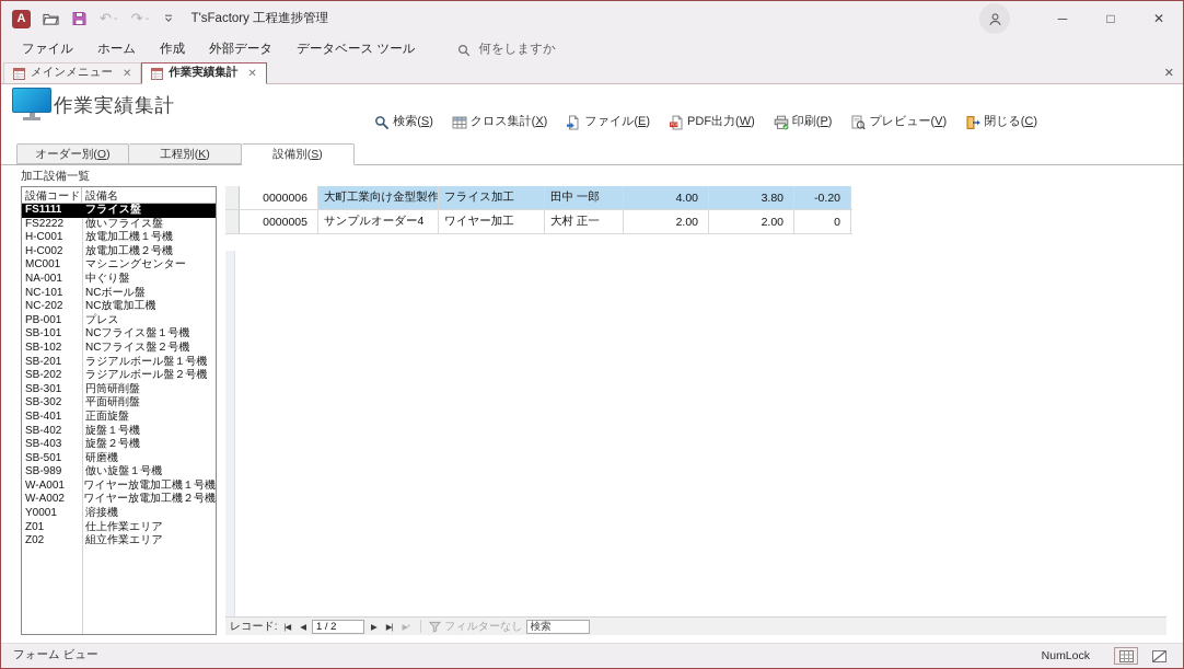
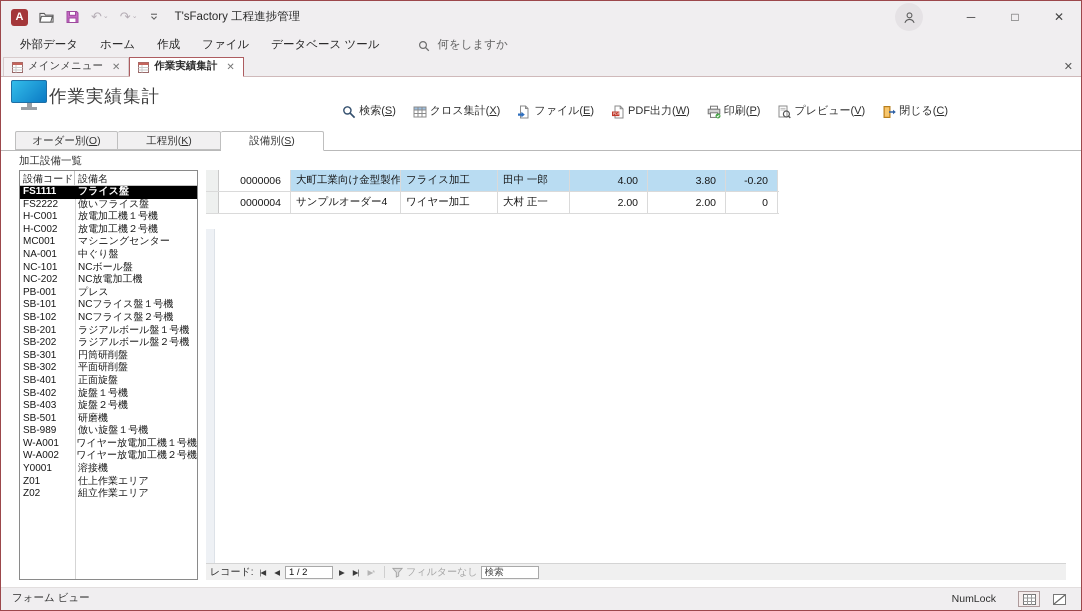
  A
  ↶
  ↷
  T'sFactory 工程進捗管理
  ─
  □
  ✕
- ファイル
+ 外部データ
  ホーム
  作成
- 外部データ
+ ファイル
  データベース ツール
  何をしますか
  メインメニュー
  ✕
  作業実績集計
  ✕
  ✕
  作業実績集計
  検索(S)
  クロス集計(X)
  ファイル(E)
  PDF出力(W)
  印刷(P)
  プレビュー(V)
  閉じる(C)
  オーダー別(O)
  工程別(K)
  設備別(S)
  加工設備一覧
  設備コード
  設備名
  FS1111
  フライス盤
  FS2222
  倣いフライス盤
  H-C001
  放電加工機１号機
  H-C002
  放電加工機２号機
  MC001
  マシニングセンター
  NA-001
  中ぐり盤
  NC-101
  NCボール盤
  NC-202
  NC放電加工機
  PB-001
  プレス
  SB-101
  NCフライス盤１号機
  SB-102
  NCフライス盤２号機
  SB-201
  ラジアルボール盤１号機
  SB-202
  ラジアルボール盤２号機
  SB-301
  円筒研削盤
  SB-302
  平面研削盤
  SB-401
  正面旋盤
  SB-402
  旋盤１号機
  SB-403
  旋盤２号機
  SB-501
  研磨機
  SB-989
  倣い旋盤１号機
  W-A001
  ワイヤー放電加工機１号機
  W-A002
  ワイヤー放電加工機２号機
  Y0001
  溶接機
  Z01
  仕上作業エリア
  Z02
  組立作業エリア
  0000006
  大町工業向け金型製作
  フライス加工
  田中 一郎
  4.00
  3.80
  -0.20
- 0000005
+ 0000004
  サンプルオーダー4
  ワイヤー加工
  大村 正一
  2.00
  2.00
  0
  レコード:
  |◀
  ◀
  1 / 2
  ▶
  ▶|
  ▶*
  フィルターなし
  検索
  フォーム ビュー
  NumLock
